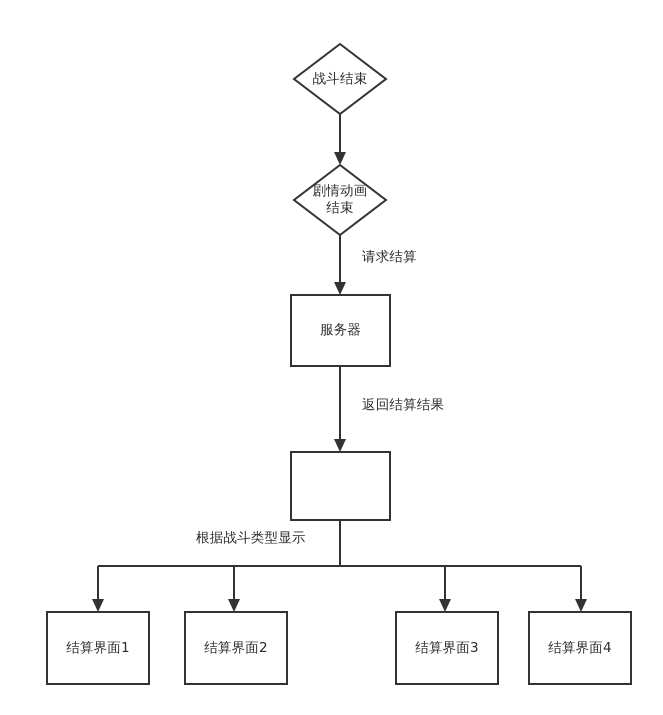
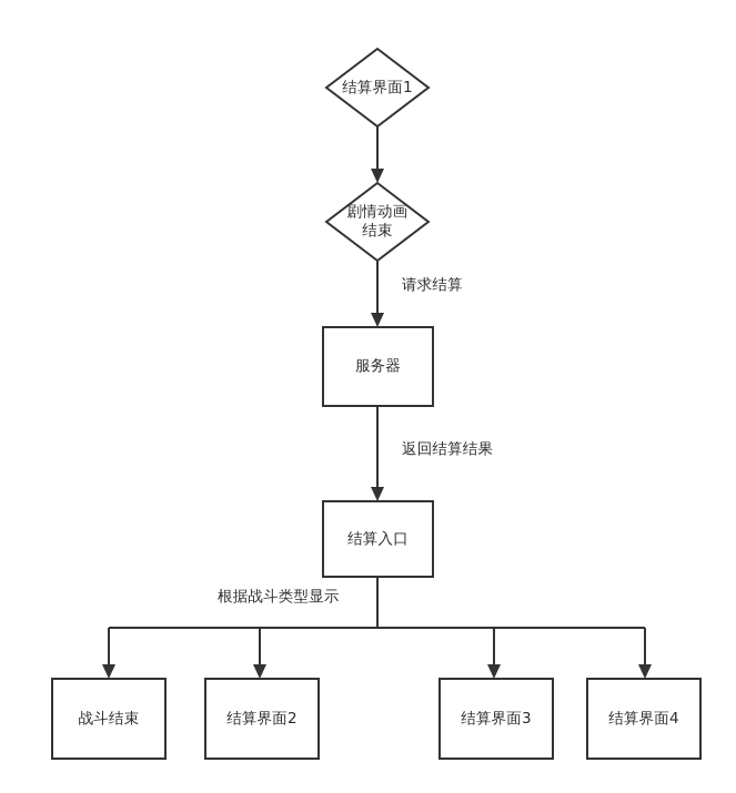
- 战斗结束
+ 结算界面1
  剧情动画
  结束
  服务器
+ 结算入口
- 结算界面1
+ 战斗结束
  结算界面2
  结算界面3
  结算界面4
  请求结算
  返回结算结果
  根据战斗类型显示
